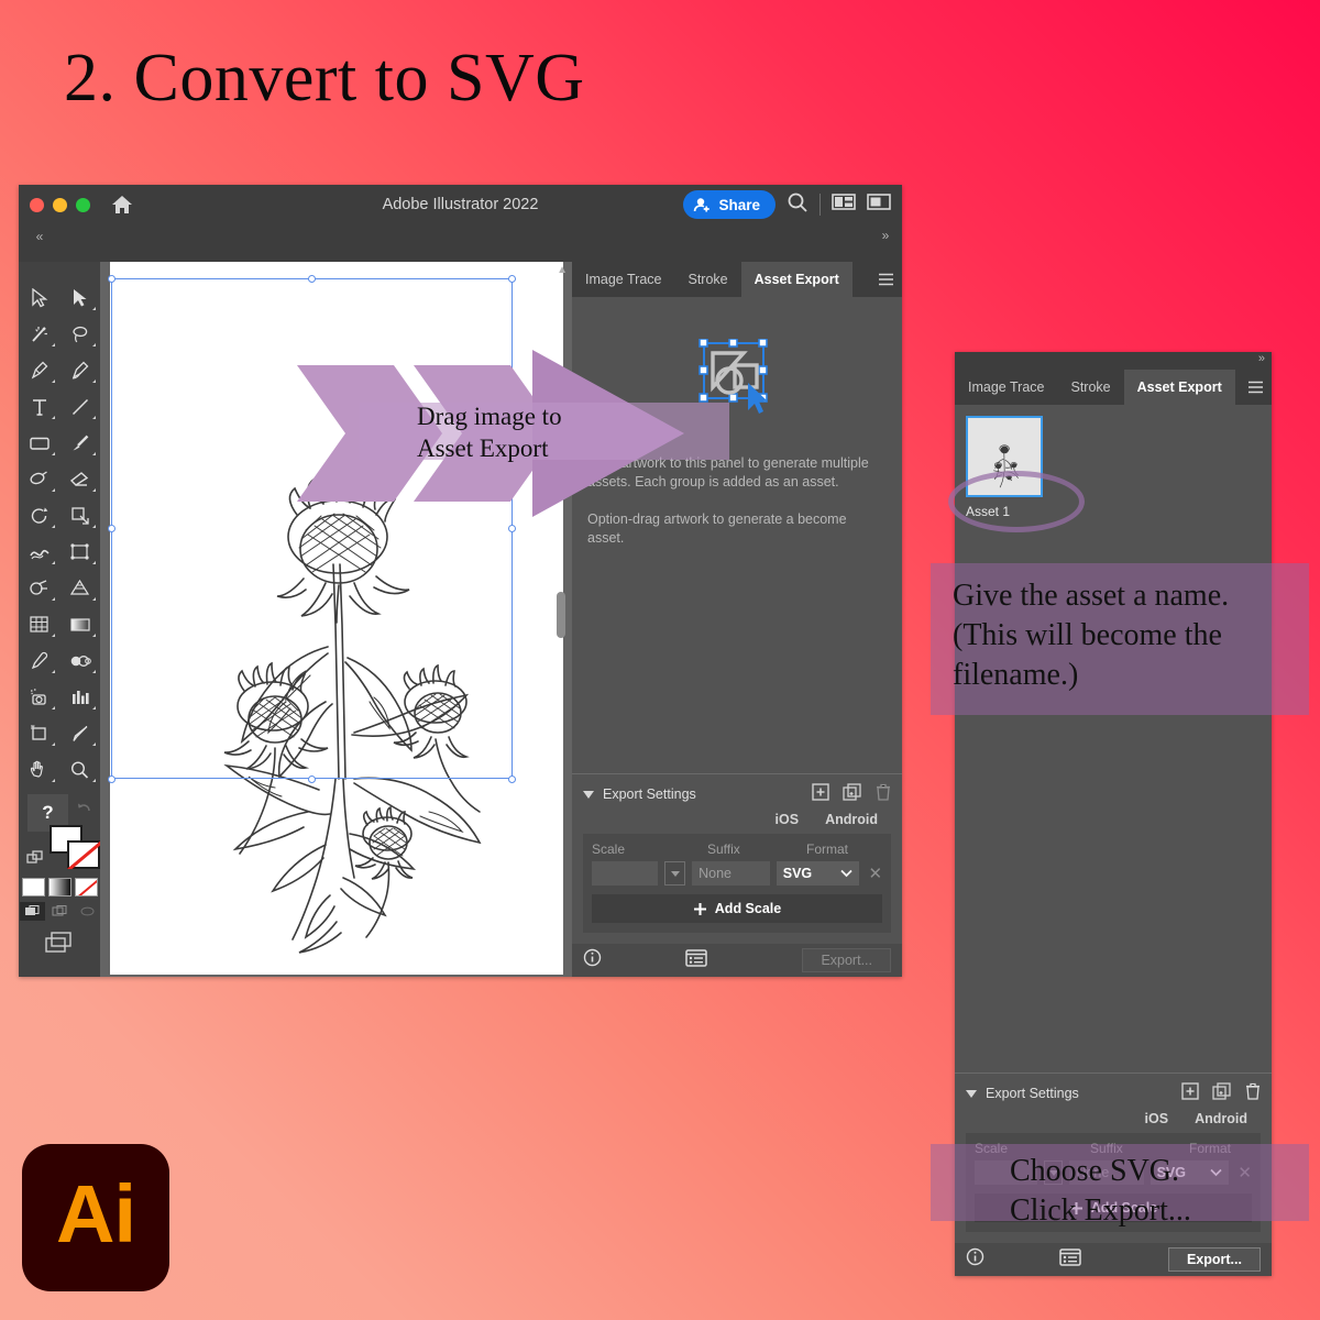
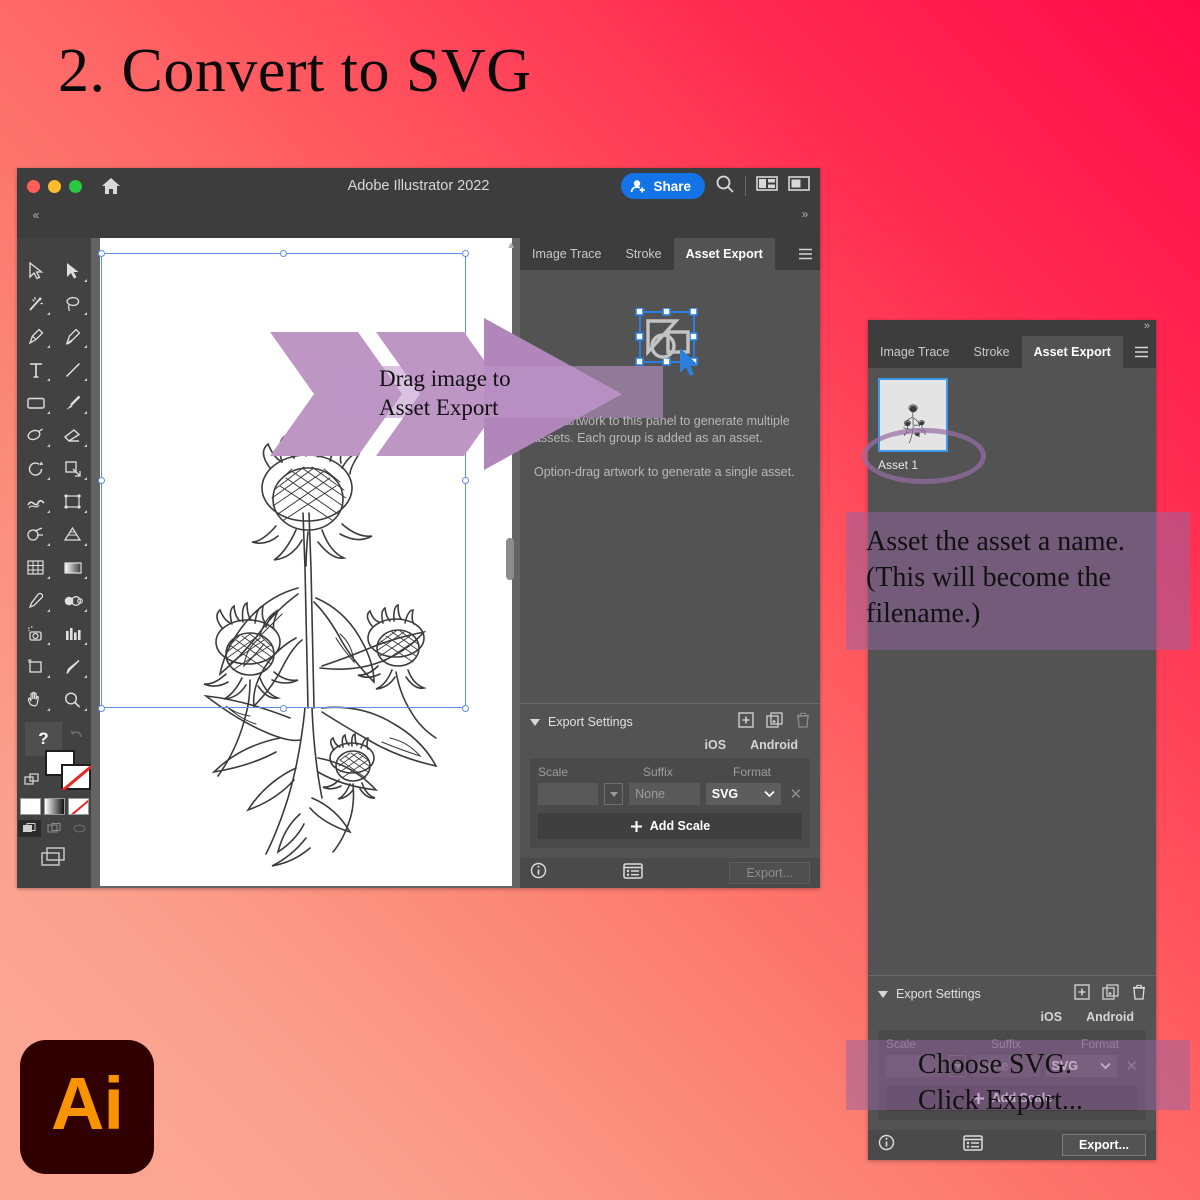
  2. Convert to SVG
  Adobe Illustrator 2022
  Share
  «
  »
  ?
  ▲
  Image Trace
  Stroke
  Asset Export
  rtwork to this panel to generate multiple ssets. Each group is added as an asset.
- Option-drag artwork to generate a become asset.
+ Option-drag artwork to generate a single asset.
  Export Settings
  iOS
  Android
  Scale
  Suffix
  Format
  None
  SVG
  ✕
  Add Scale
  Export...
  Drag image to
  Asset Export
  »
  Image Trace
  Stroke
  Asset Export
  Asset 1
  Export Settings
  iOS
  Android
  Scale
  Suffix
  Format
  None
  SVG
  ✕
  Add Scale
  Export...
- Give the asset a name.
+ Asset the asset a name.
  (This will become the
  filename.)
  Choose SVG.
  Click Export...
  Ai
